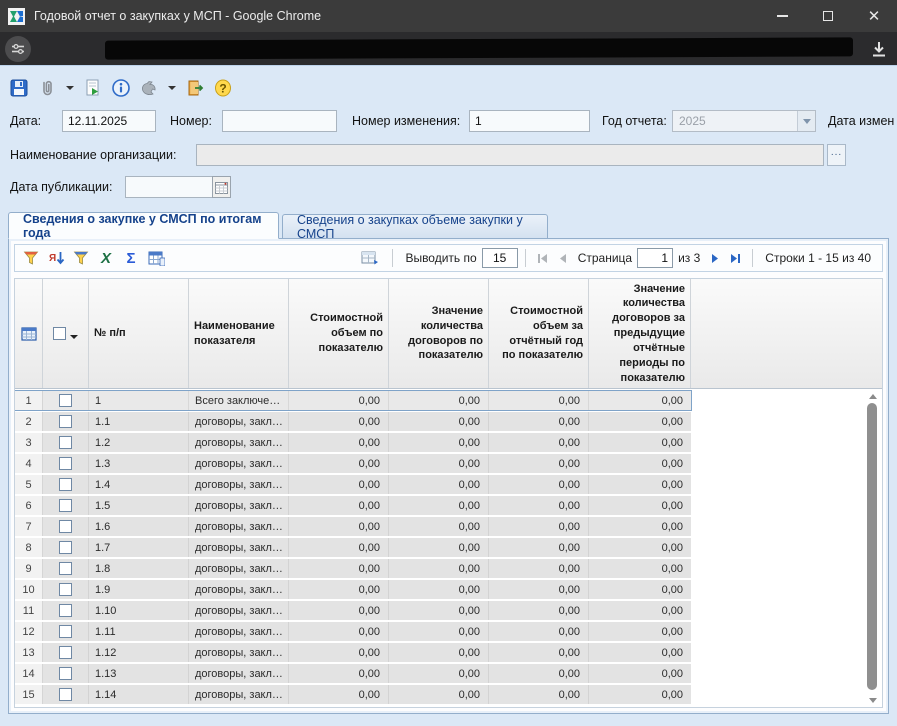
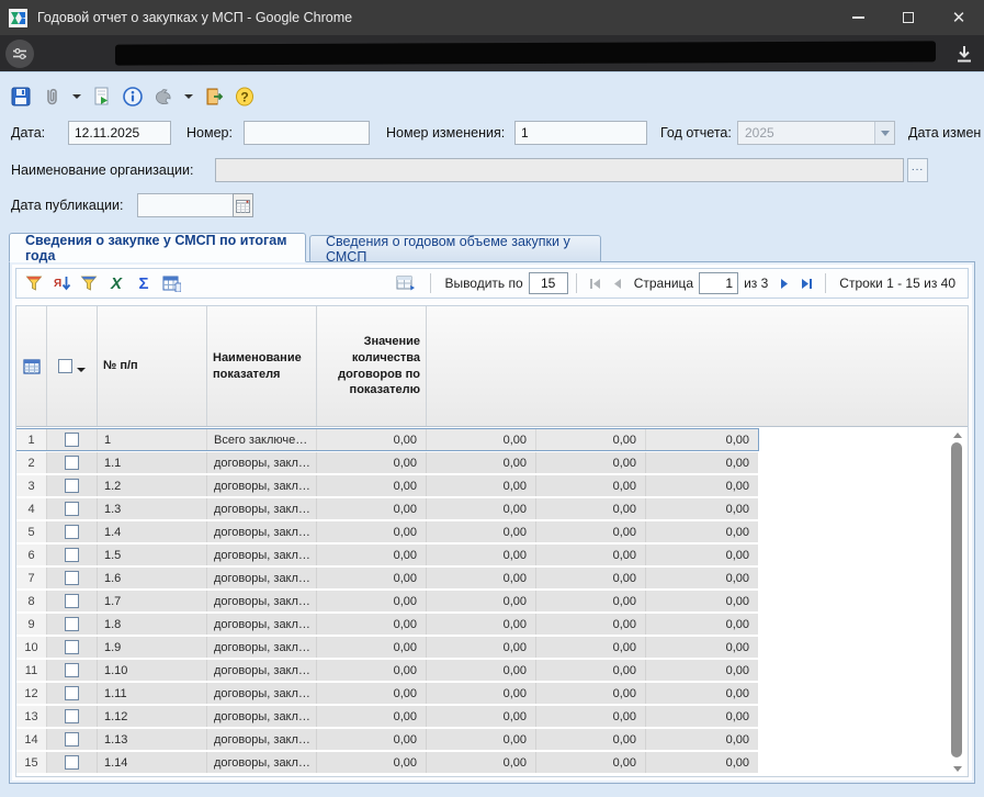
  Годовой отчет о закупках у МСП - Google Chrome
  ✕
  ?
  Дата:
  12.11.2025
  Номер:
  Номер изменения:
  1
  Год отчета:
  2025
  Дата измен
  Наименование организации:
  ...
  Дата публикации:
  Сведения о закупке у СМСП по итогам года
- Сведения о закупках объеме закупки у СМСП
+ Сведения о годовом объеме закупки у СМСП
  Я
  X
  Σ
  Выводить по
  15
  Страница
  1
  из 3
  Строки 1 - 15 из 40
  № п/п
  Наименование показателя
- Стоимостной объем по показателю
  Значение количества договоров по показателю
- Стоимостной объем за отчётный год по показателю
- Значение количества договоров за предыдущие отчётные периоды по показателю
  1
  1
  Всего заключе…
  0,00
  0,00
  0,00
  0,00
  2
  1.1
  договоры, закл…
  0,00
  0,00
  0,00
  0,00
  3
  1.2
  договоры, закл…
  0,00
  0,00
  0,00
  0,00
  4
  1.3
  договоры, закл…
  0,00
  0,00
  0,00
  0,00
  5
  1.4
  договоры, закл…
  0,00
  0,00
  0,00
  0,00
  6
  1.5
  договоры, закл…
  0,00
  0,00
  0,00
  0,00
  7
  1.6
  договоры, закл…
  0,00
  0,00
  0,00
  0,00
  8
  1.7
  договоры, закл…
  0,00
  0,00
  0,00
  0,00
  9
  1.8
  договоры, закл…
  0,00
  0,00
  0,00
  0,00
  10
  1.9
  договоры, закл…
  0,00
  0,00
  0,00
  0,00
  11
  1.10
  договоры, закл…
  0,00
  0,00
  0,00
  0,00
  12
  1.11
  договоры, закл…
  0,00
  0,00
  0,00
  0,00
  13
  1.12
  договоры, закл…
  0,00
  0,00
  0,00
  0,00
  14
  1.13
  договоры, закл…
  0,00
  0,00
  0,00
  0,00
  15
  1.14
  договоры, закл…
  0,00
  0,00
  0,00
  0,00
